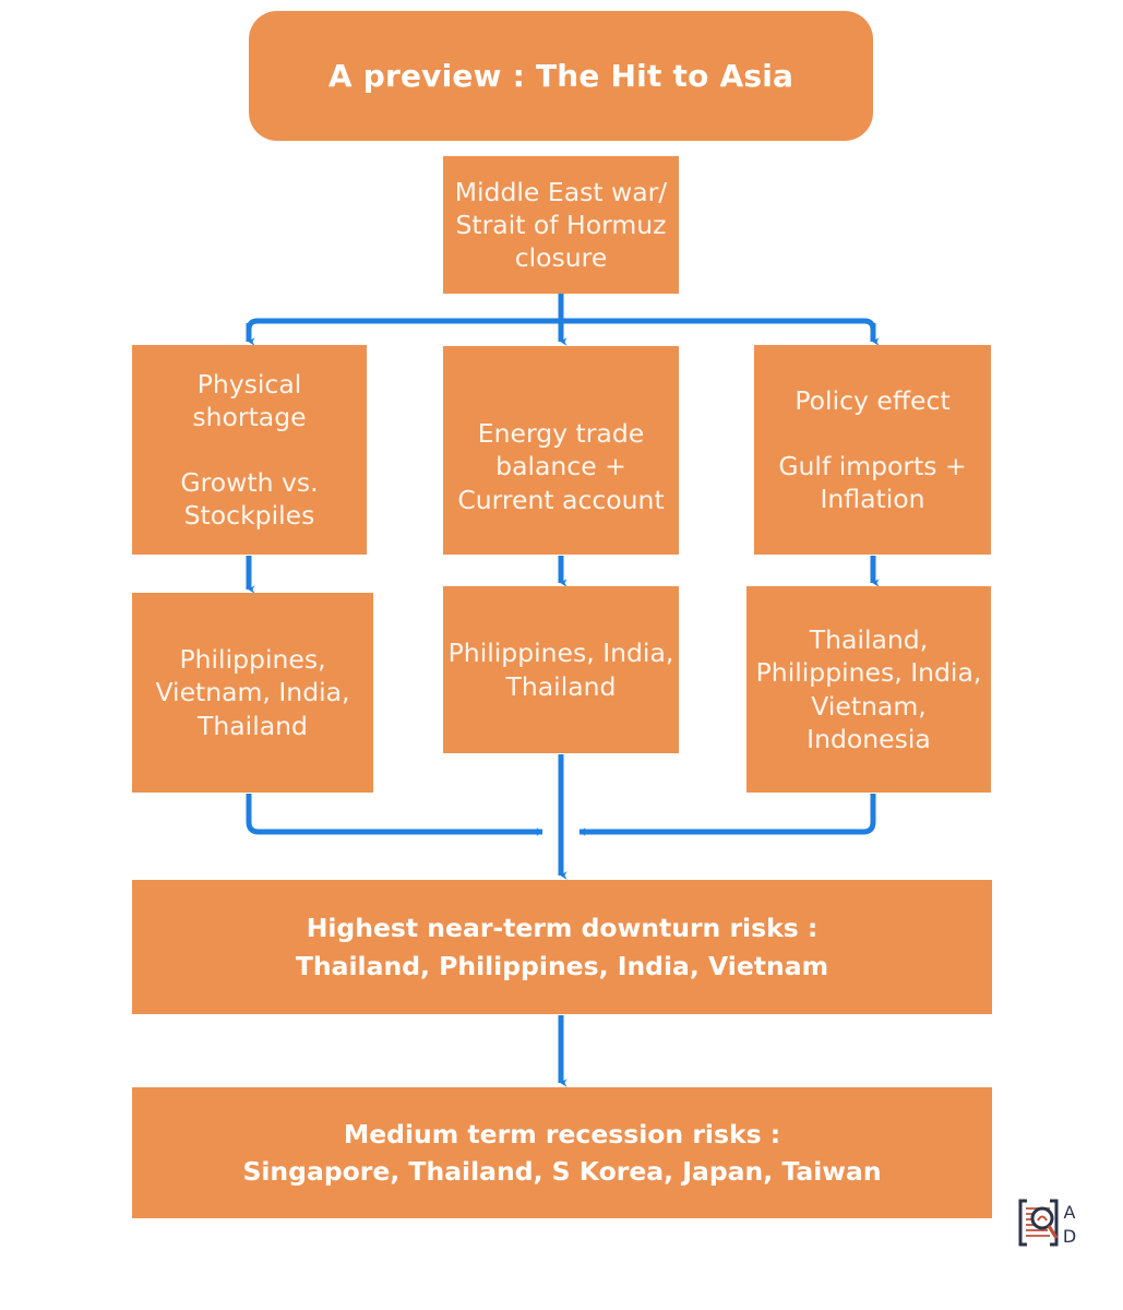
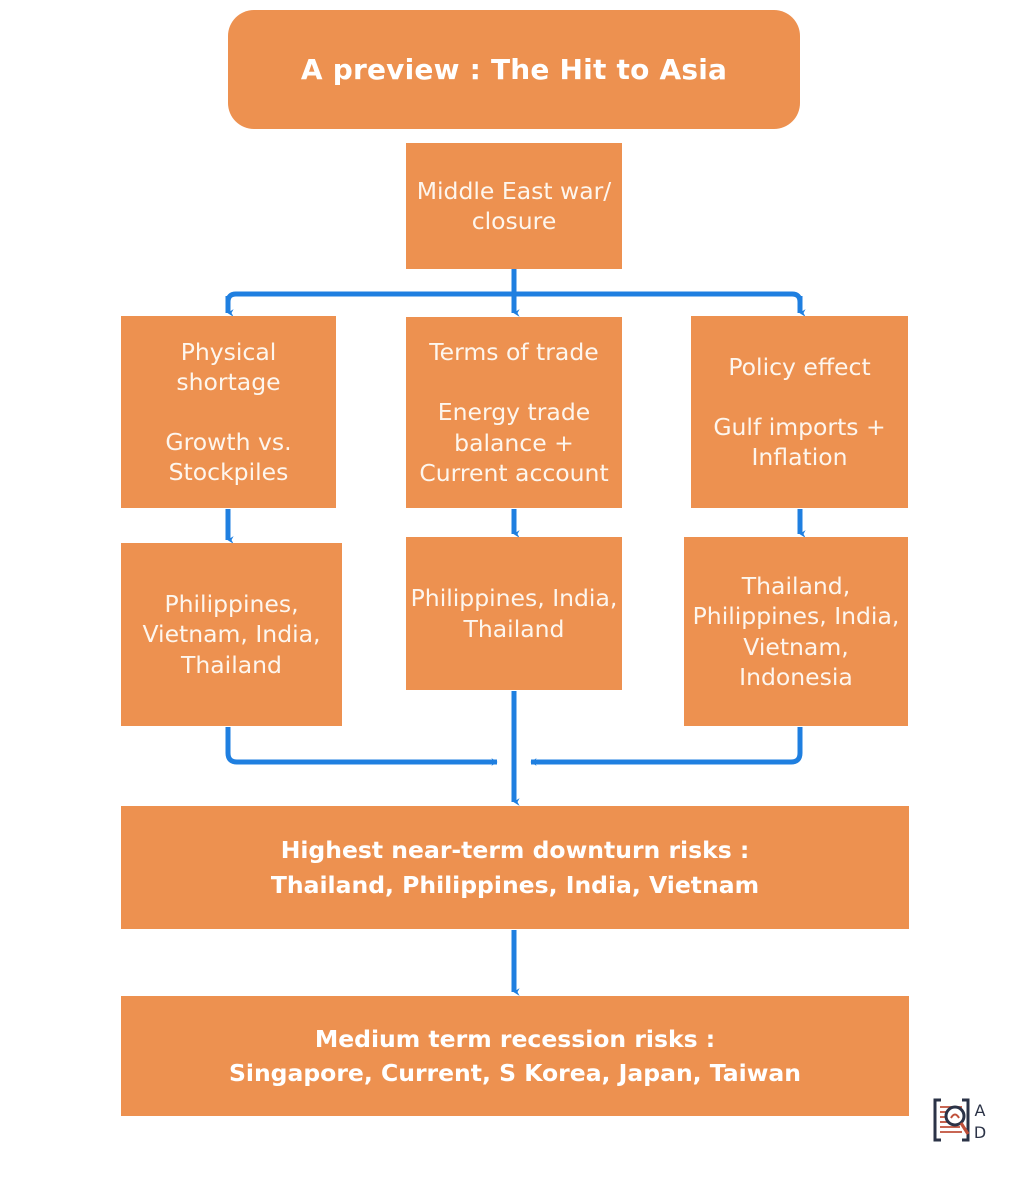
  A preview : The Hit to Asia
  Middle East war/
- Strait of Hormuz
  closure
  Physical
  shortage
  Growth vs.
  Stockpiles
+ Terms of trade
  Energy trade
  balance +
  Current account
  Policy effect
  Gulf imports +
  Inflation
  Philippines,
  Vietnam, India,
  Thailand
  Philippines, India,
  Thailand
  Thailand,
  Philippines, India,
  Vietnam,
  Indonesia
  Highest near-term downturn risks :
  Thailand, Philippines, India, Vietnam
  Medium term recession risks :
- Singapore, Thailand, S Korea, Japan, Taiwan
+ Singapore, Current, S Korea, Japan, Taiwan
  A
  D
